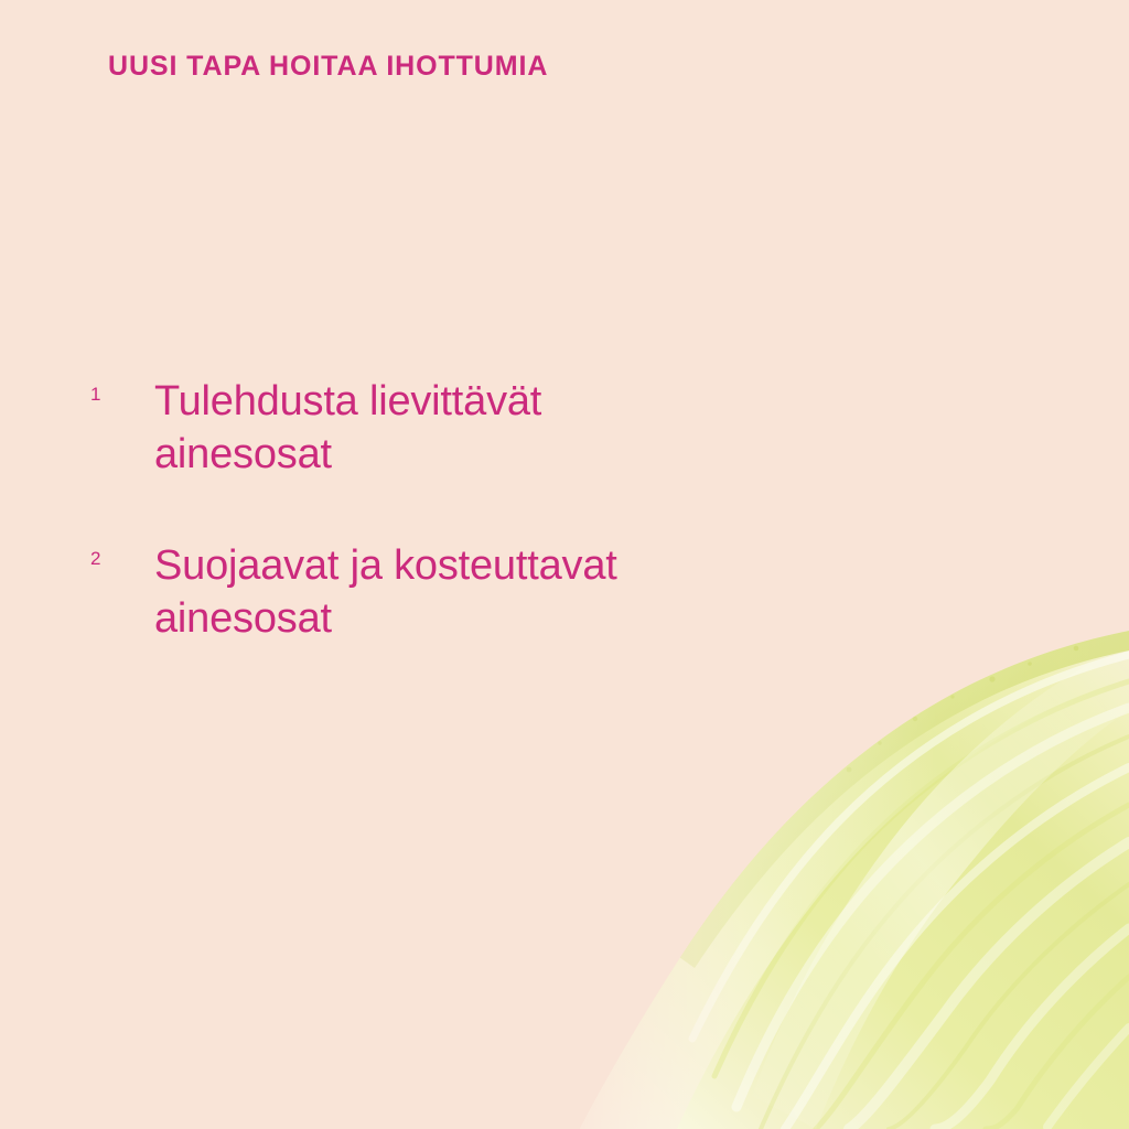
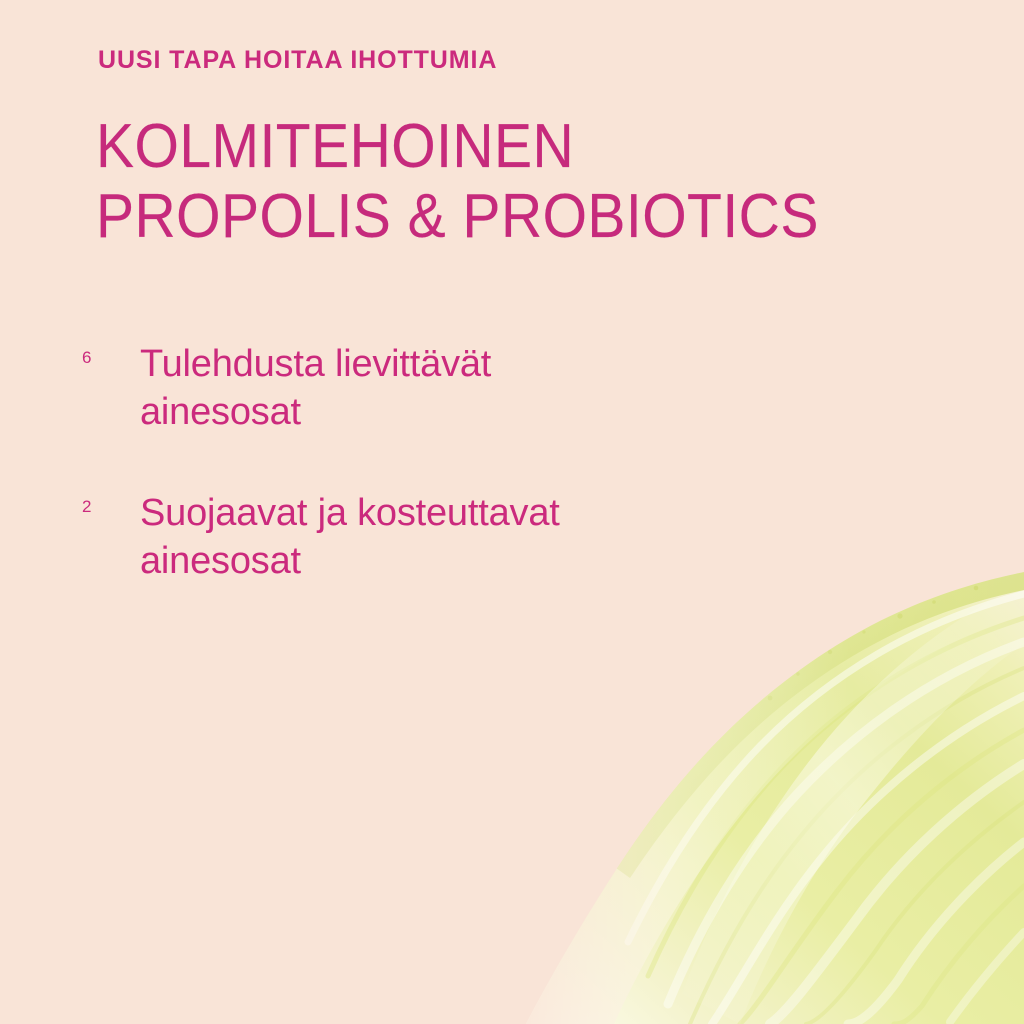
  UUSI TAPA HOITAA IHOTTUMIA
+ KOLMITEHOINEN
+ PROPOLIS & PROBIOTICS
- 1
+ 6
  Tulehdusta lievittävät ainesosat
  2
  Suojaavat ja kosteuttavat ainesosat
